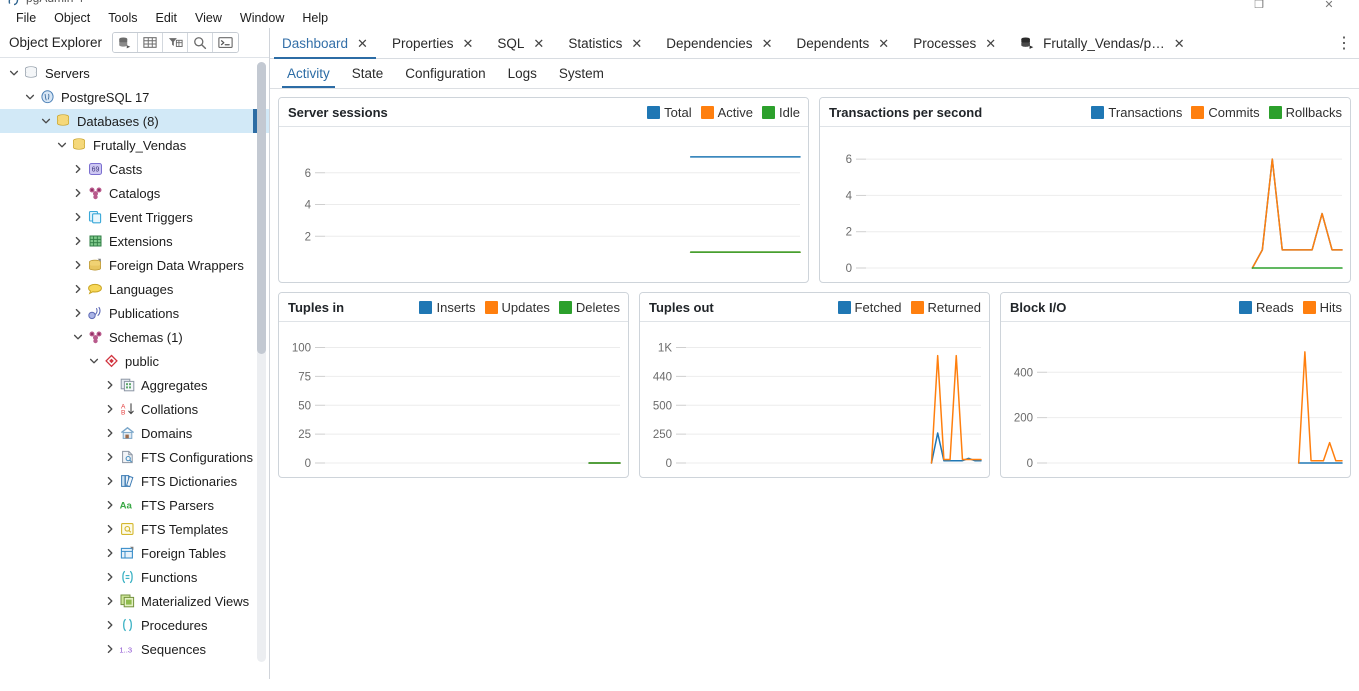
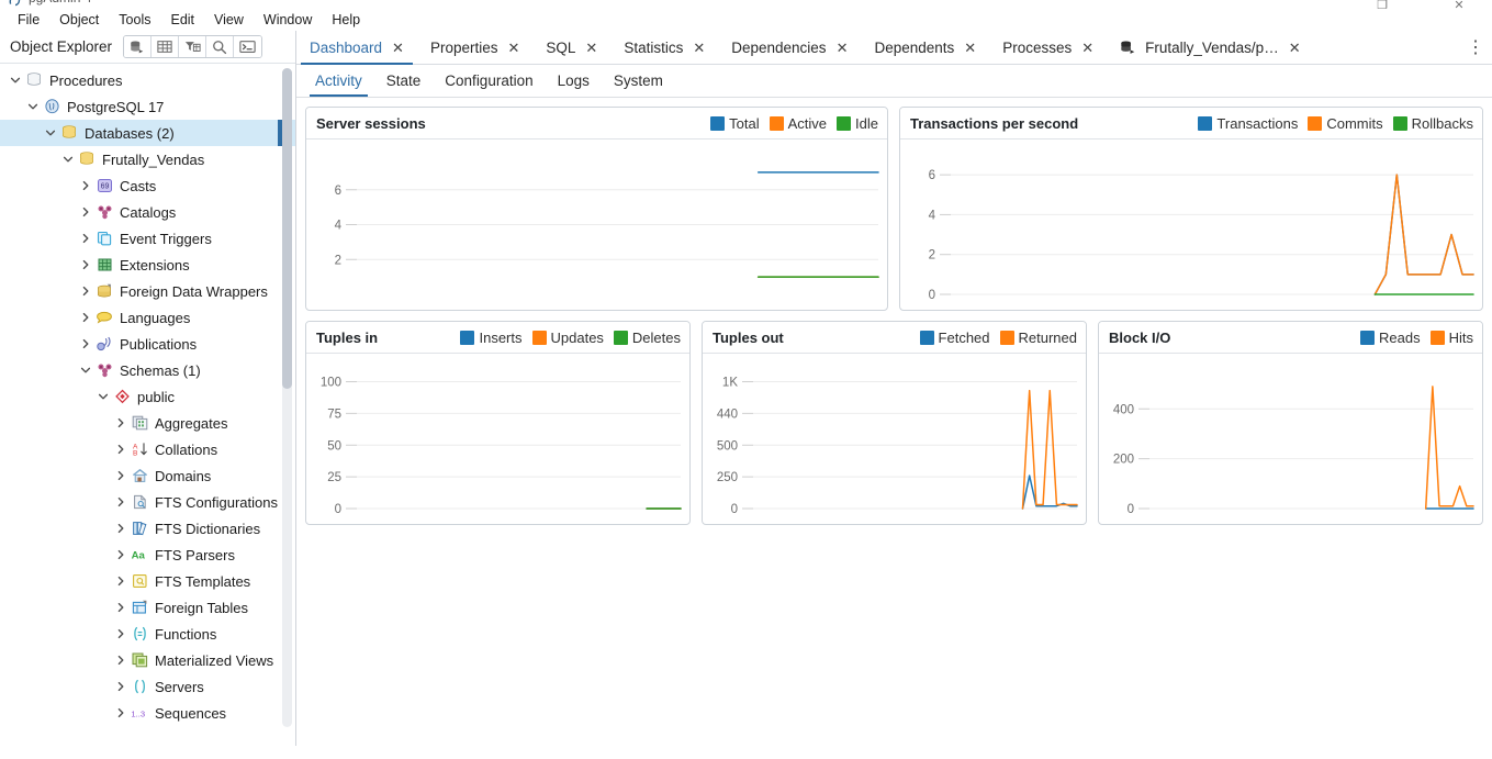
  ❐
  ✕
  File
  Object
  Tools
  Edit
  View
  Window
  Help
  Object Explorer
- Servers
+ Procedures
  PostgreSQL 17
- Databases (8)
+ Databases (2)
  Frutally_Vendas
  Casts
  Catalogs
  Event Triggers
  Extensions
  Foreign Data Wrappers
  Languages
  Publications
  Schemas (1)
  public
  Aggregates
  Collations
  Domains
  FTS Configurations
  FTS Dictionaries
  Aa
  FTS Parsers
  FTS Templates
  Foreign Tables
  Functions
  Materialized Views
- Procedures
+ Servers
  1..3
  Sequences
  Dashboard
  ✕
  Properties
  ✕
  SQL
  ✕
  Statistics
  ✕
  Dependencies
  ✕
  Dependents
  ✕
  Processes
  ✕
  Frutally_Vendas/p…
  ✕
  ⋮
  Activity
  State
  Configuration
  Logs
  System
  Server sessions
  Total
  Active
  Idle
  2
  4
  6
  Transactions per second
  Transactions
  Commits
  Rollbacks
  0
  2
  4
  6
  Tuples in
  Inserts
  Updates
  Deletes
  0
  25
  50
  75
  100
  Tuples out
  Fetched
  Returned
  0
  250
  500
  440
  1K
  Block I/O
  Reads
  Hits
  0
  200
  400
